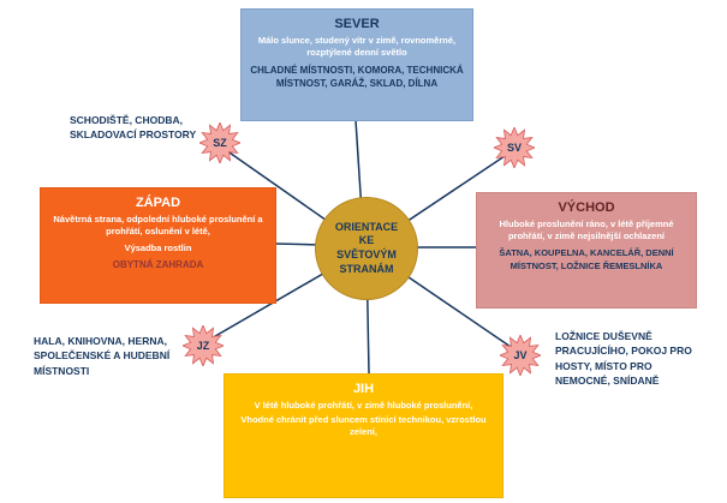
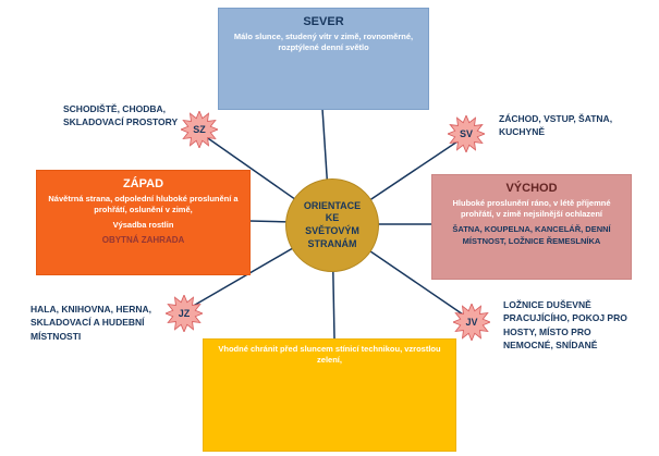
  SEVER
  Málo slunce, studený vítr v zimě, rovnoměrné, rozptýlené denní světlo
- CHLADNÉ MÍSTNOSTI, KOMORA, TECHNICKÁ MÍSTNOST, GARÁŽ, SKLAD, DÍLNA
  ZÁPAD
- Návětrná strana, odpolední hluboké proslunění a prohřátí, oslunění v létě,
+ Návětrná strana, odpolední hluboké proslunění a prohřátí, oslunění v zimě,
  Výsadba rostlin
  OBYTNÁ ZAHRADA
  VÝCHOD
  Hluboké proslunění ráno, v létě příjemné prohřátí, v zimě nejsilnější ochlazení
  ŠATNA, KOUPELNA, KANCELÁŘ, DENNÍ MÍSTNOST, LOŽNICE ŘEMESLNÍKA
- JIH
- V létě hluboké prohřátí, v zimě hluboké proslunění,
  Vhodné chránit před sluncem stínicí technikou, vzrostlou zelení,
  ORIENTACE KE SVĚTOVÝM STRANÁM
  SZ
  SV
  JZ
  JV
  SCHODIŠTĚ, CHODBA, SKLADOVACÍ PROSTORY
+ ZÁCHOD, VSTUP, ŠATNA, KUCHYNĚ
- HALA, KNIHOVNA, HERNA, SPOLEČENSKÉ A HUDEBNÍ MÍSTNOSTI
+ HALA, KNIHOVNA, HERNA, SKLADOVACÍ A HUDEBNÍ MÍSTNOSTI
  LOŽNICE DUŠEVNĚ PRACUJÍCÍHO, POKOJ PRO HOSTY, MÍSTO PRO NEMOCNÉ, SNÍDANĚ
